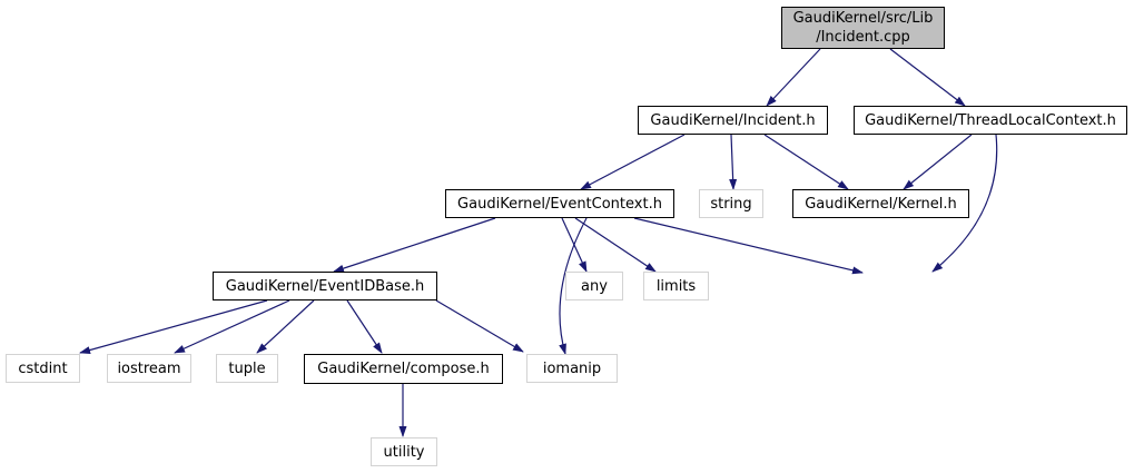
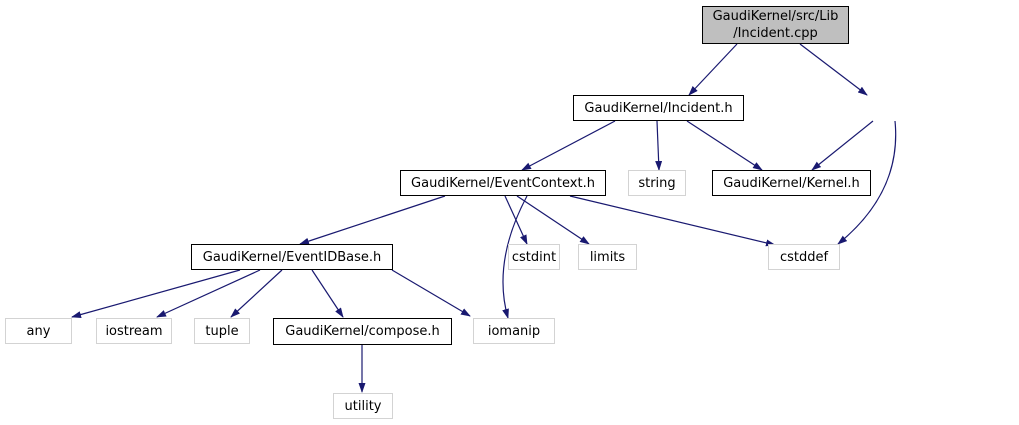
  GaudiKernel/src/Lib
  /Incident.cpp
  GaudiKernel/Incident.h
- GaudiKernel/ThreadLocalContext.h
  GaudiKernel/EventContext.h
  string
  GaudiKernel/Kernel.h
  GaudiKernel/EventIDBase.h
- any
+ cstdint
  limits
+ cstddef
- cstdint
+ any
  iostream
  tuple
  GaudiKernel/compose.h
  iomanip
  utility
